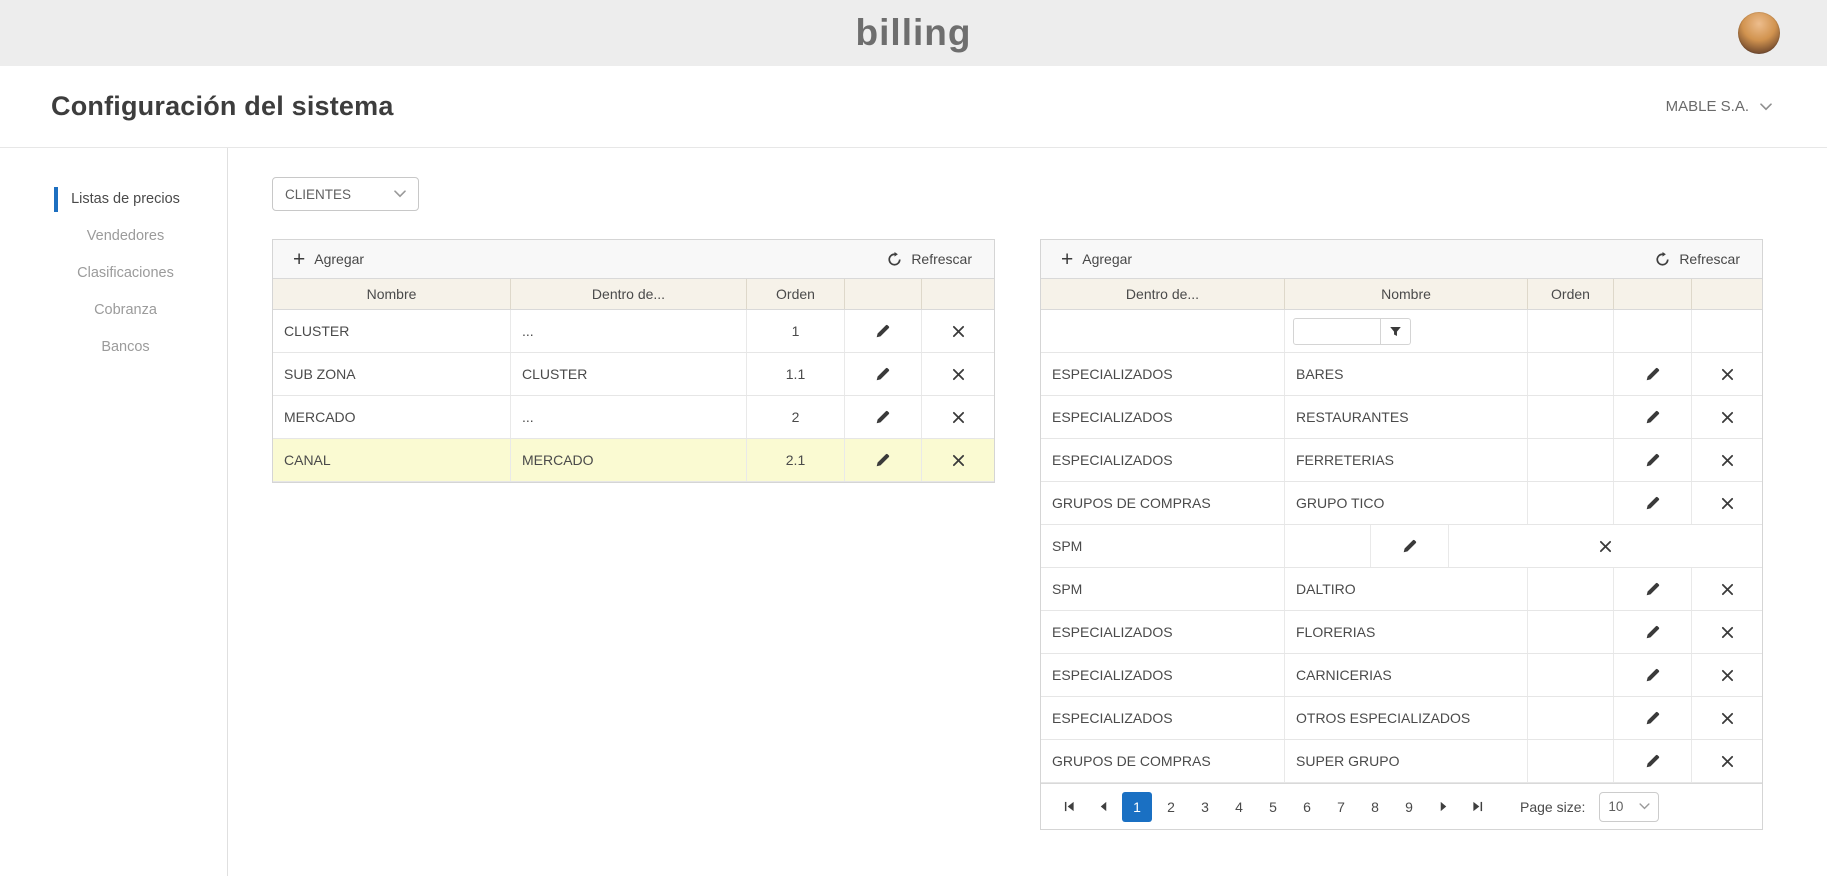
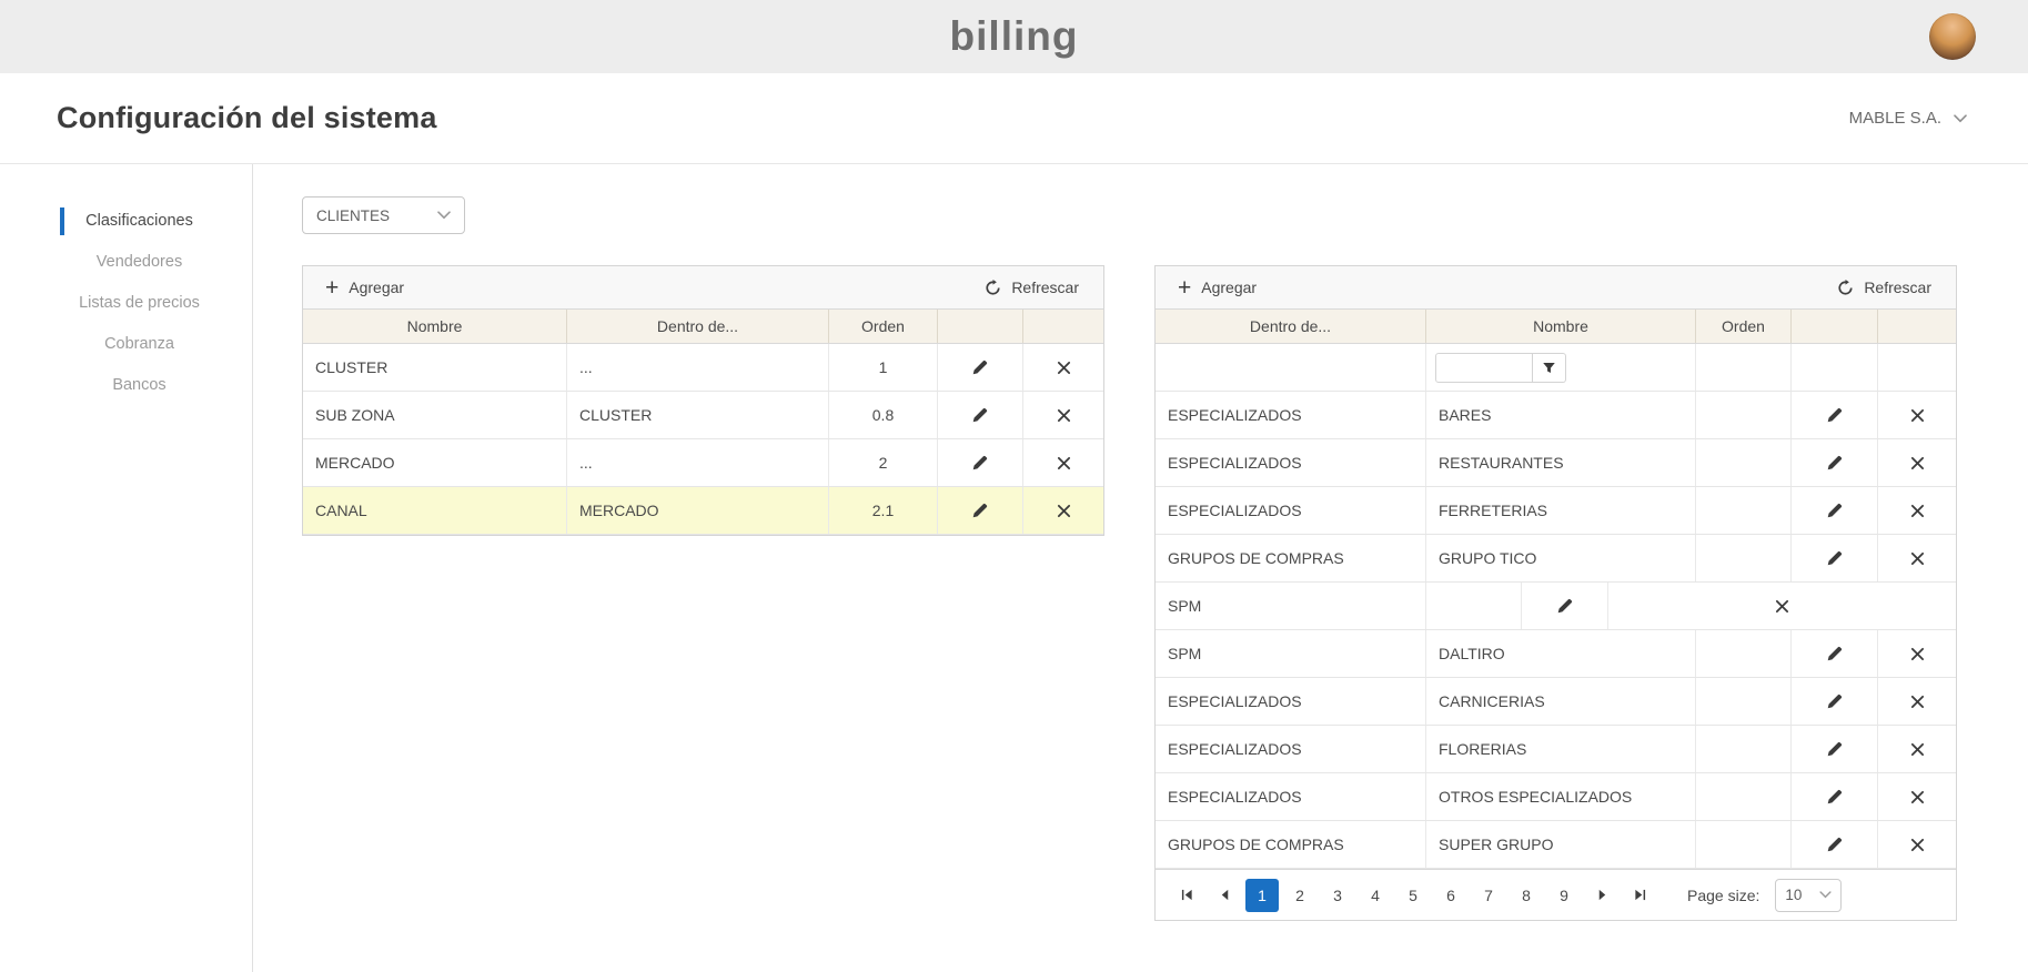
  billing
  Configuración del sistema
  MABLE S.A.
- Listas de precios
+ Clasificaciones
  Vendedores
- Clasificaciones
+ Listas de precios
  Cobranza
  Bancos
  CLIENTES
  +
  Agregar
  Refrescar
  Nombre
  Dentro de...
  Orden
  CLUSTER
  ...
  1
  SUB ZONA
  CLUSTER
- 1.1
+ 0.8
  MERCADO
  ...
  2
  CANAL
  MERCADO
  2.1
  +
  Agregar
  Refrescar
  Dentro de...
  Nombre
  Orden
  ESPECIALIZADOS
  BARES
  ESPECIALIZADOS
  RESTAURANTES
  ESPECIALIZADOS
  FERRETERIAS
  GRUPOS DE COMPRAS
  GRUPO TICO
  SPM
  SPM
  DALTIRO
  ESPECIALIZADOS
- FLORERIAS
+ CARNICERIAS
  ESPECIALIZADOS
- CARNICERIAS
+ FLORERIAS
  ESPECIALIZADOS
  OTROS ESPECIALIZADOS
  GRUPOS DE COMPRAS
  SUPER GRUPO
  1
  2
  3
  4
  5
  6
  7
  8
  9
  Page size:
  10
